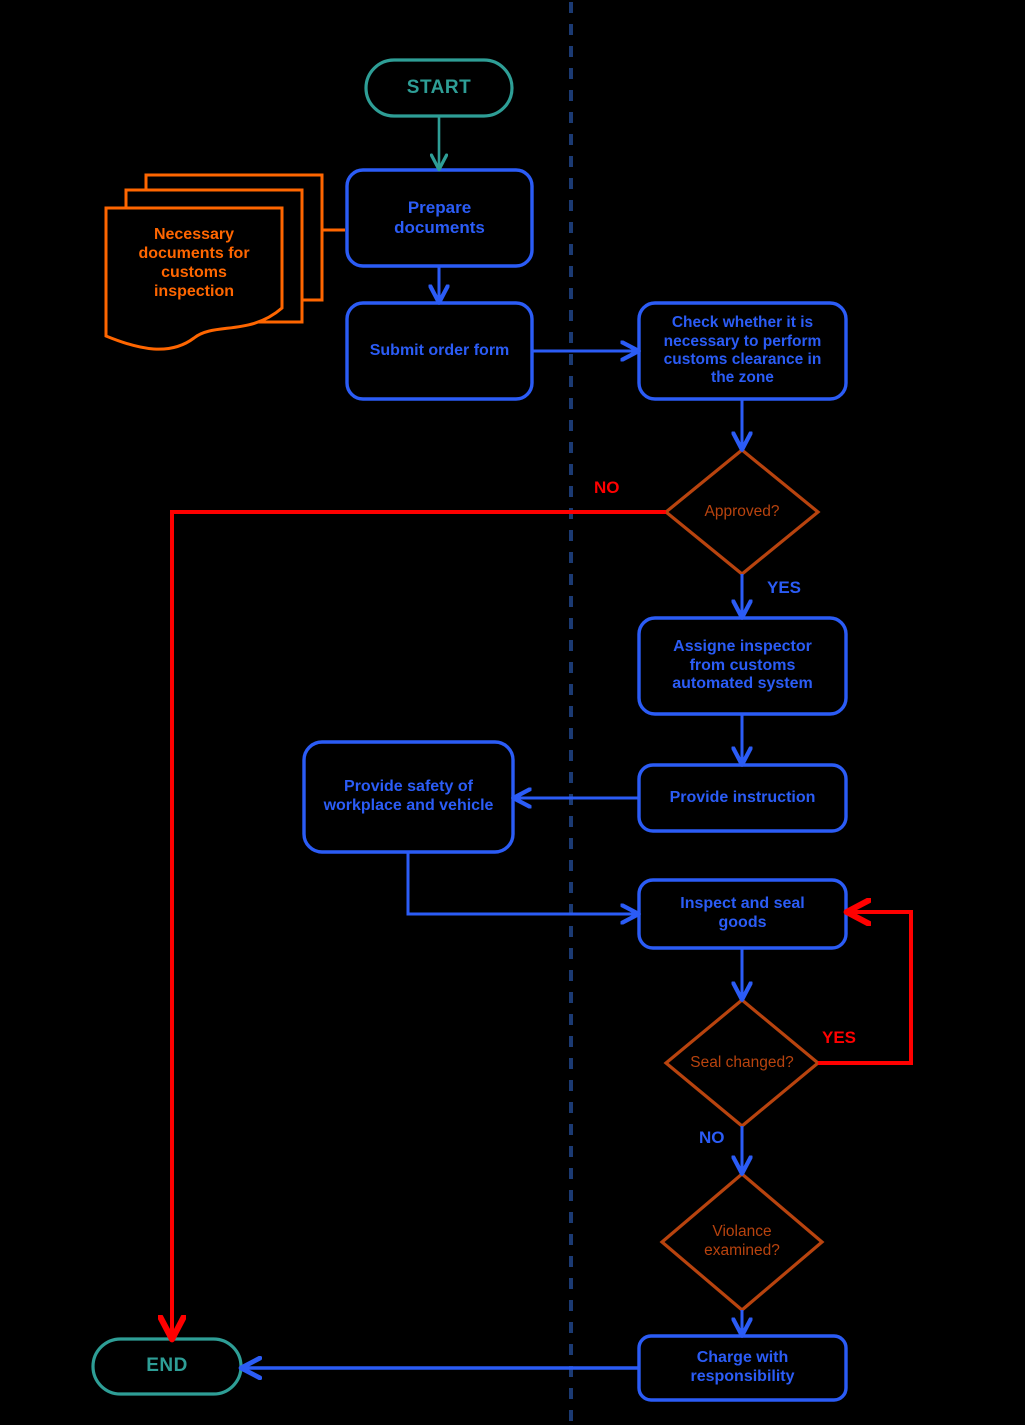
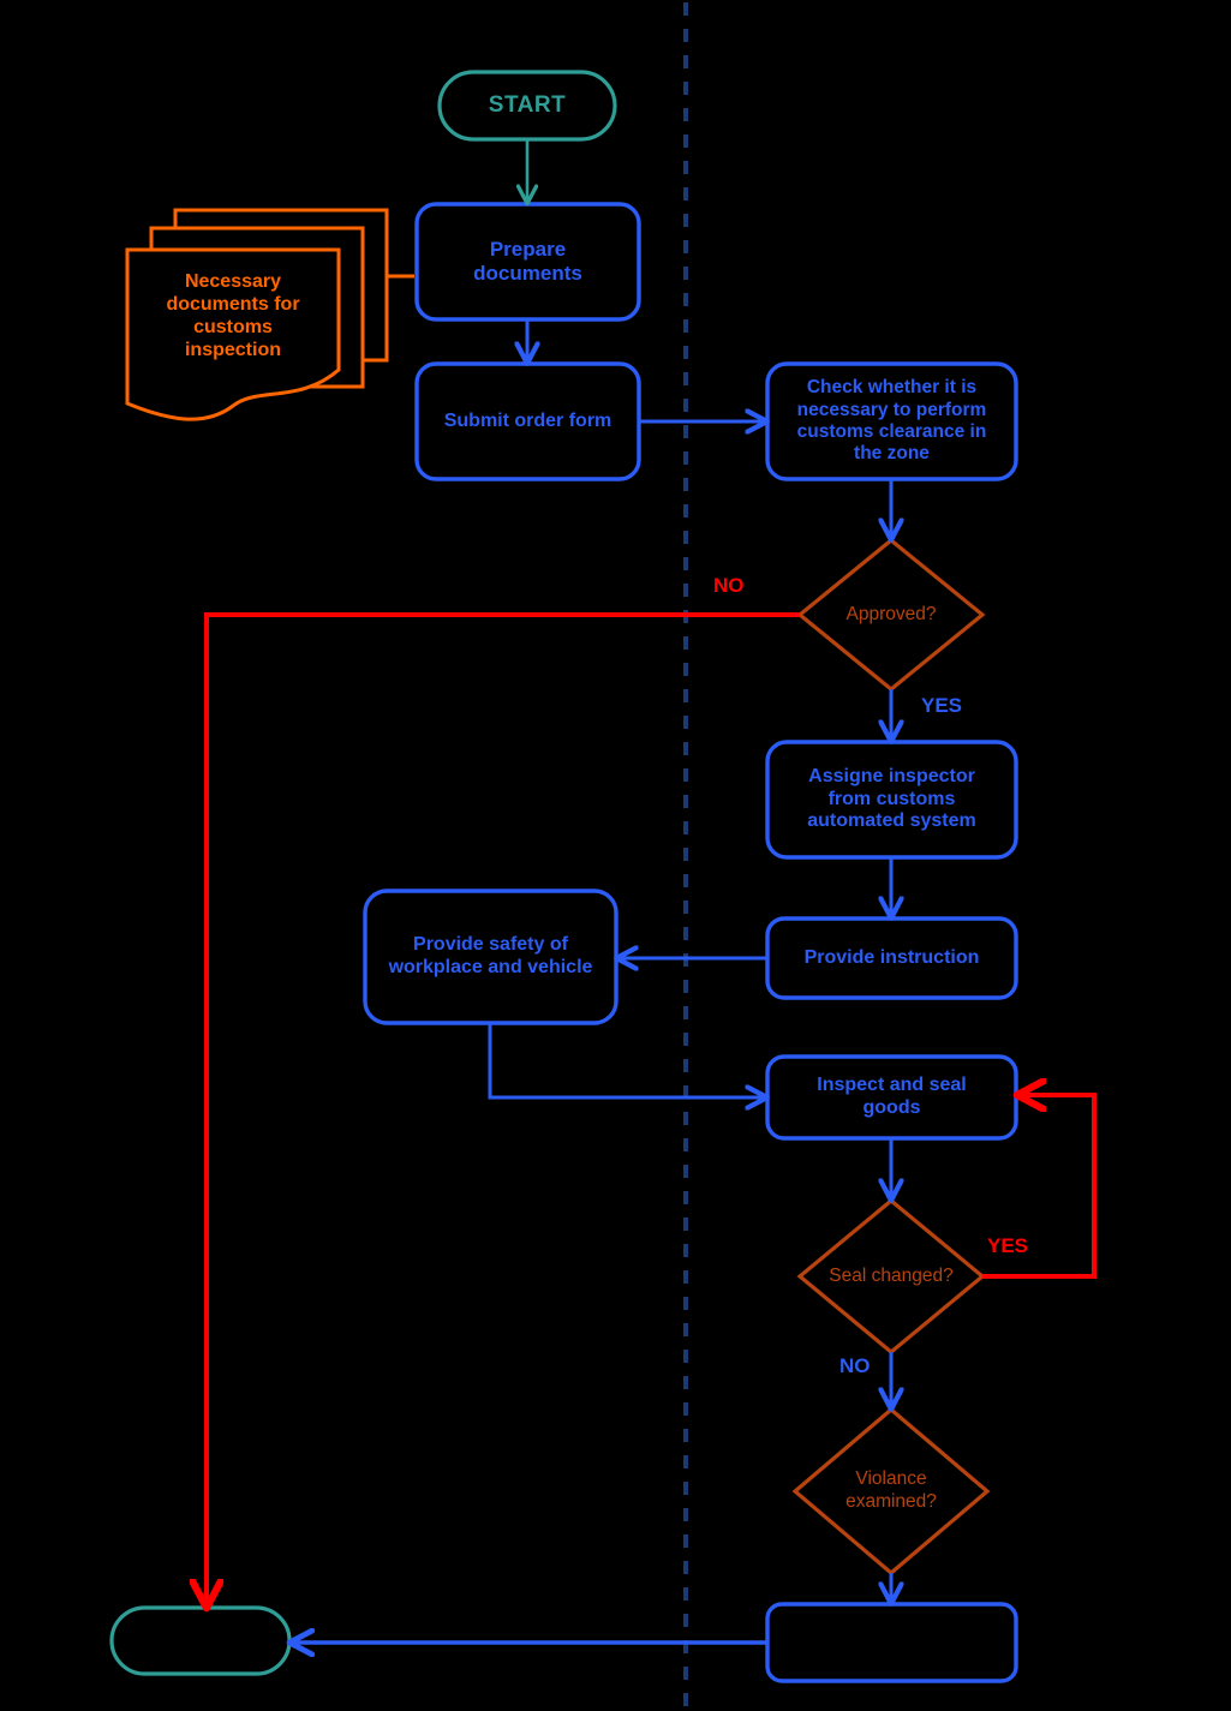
  START
  Necessary
  documents for
  customs
  inspection
  Prepare
  documents
  Submit order form
  Check whether it is
  necessary to perform
  customs clearance in
  the zone
  Approved?
  Assigne inspector
  from customs
  automated system
  Provide instruction
  Provide safety of
  workplace and vehicle
  Inspect and seal
  goods
  Seal changed?
  Violance
  examined?
- Charge with
- responsibility
- END
  NO
  YES
  YES
  NO
